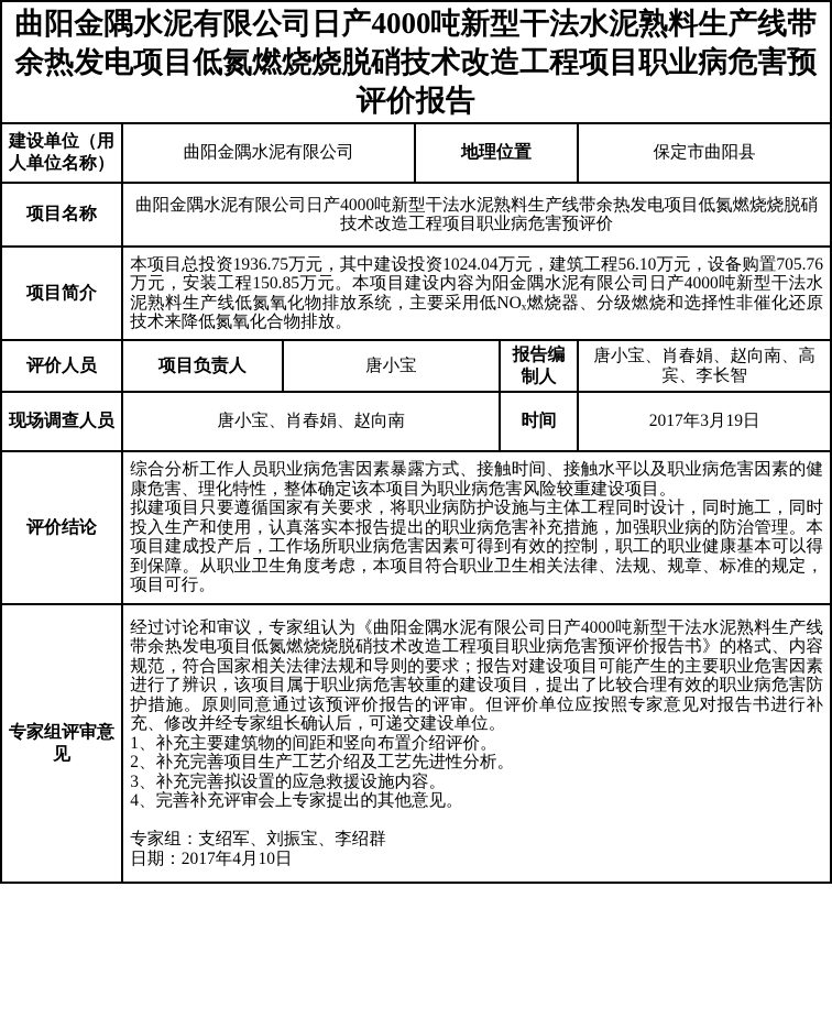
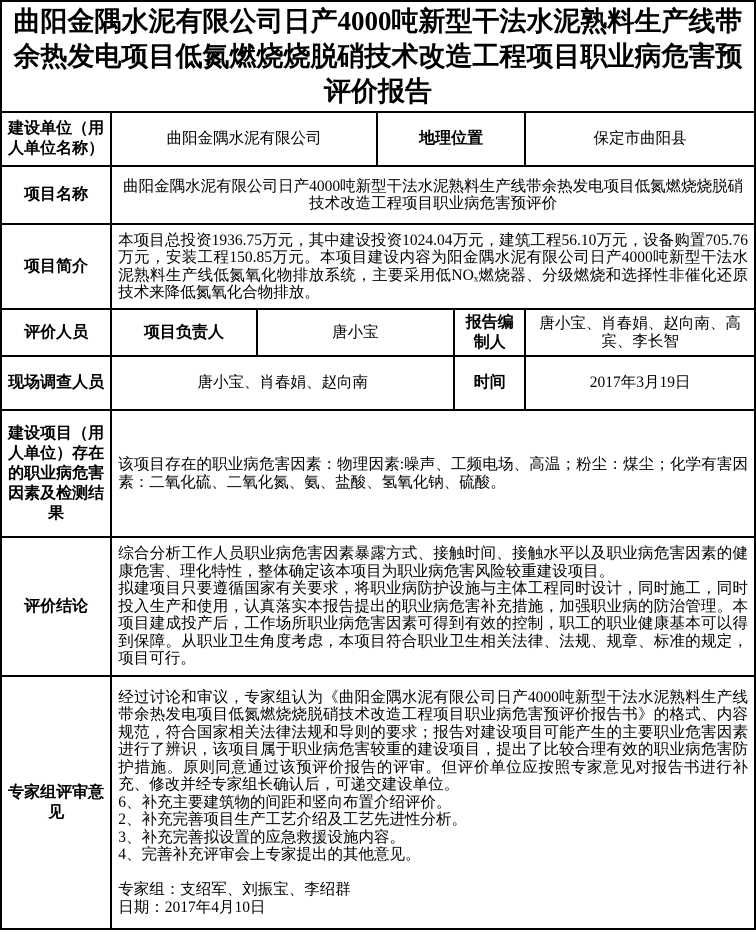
  曲阳金隅水泥有限公司日产4000吨新型干法水泥熟料生产线带余热发电项目低氮燃烧烧脱硝技术改造工程项目职业病危害预评价报告
  建设单位（用人单位名称）	曲阳金隅水泥有限公司	地理位置	保定市曲阳县
  项目名称	曲阳金隅水泥有限公司日产4000吨新型干法水泥熟料生产线带余热发电项目低氮燃烧烧脱硝技术改造工程项目职业病危害预评价
  项目简介	本项目总投资1936.75万元，其中建设投资1024.04万元，建筑工程56.10万元，设备购置705.76万元，安装工程150.85万元。本项目建设内容为阳金隅水泥有限公司日产4000吨新型干法水泥熟料生产线低氮氧化物排放系统，主要采用低NOₓ燃烧器、分级燃烧和选择性非催化还原技术来降低氮氧化合物排放。
  评价人员	项目负责人	唐小宝	报告编制人	唐小宝、肖春娟、赵向南、高宾、李长智
  现场调查人员	唐小宝、肖春娟、赵向南	时间	2017年3月19日
+ 建设项目（用人单位）存在的职业病危害因素及检测结果	该项目存在的职业病危害因素：物理因素:噪声、工频电场、高温；粉尘：煤尘；化学有害因素：二氧化硫、二氧化氮、氨、盐酸、氢氧化钠、硫酸。
  评价结论	综合分析工作人员职业病危害因素暴露方式、接触时间、接触水平以及职业病危害因素的健康危害、理化特性，整体确定该本项目为职业病危害风险较重建设项目。 拟建项目只要遵循国家有关要求，将职业病防护设施与主体工程同时设计，同时施工，同时投入生产和使用，认真落实本报告提出的职业病危害补充措施，加强职业病的防治管理。本项目建成投产后，工作场所职业病危害因素可得到有效的控制，职工的职业健康基本可以得到保障。从职业卫生角度考虑，本项目符合职业卫生相关法律、法规、规章、标准的规定，项目可行。
- 专家组评审意见	经过讨论和审议，专家组认为《曲阳金隅水泥有限公司日产4000吨新型干法水泥熟料生产线带余热发电项目低氮燃烧烧脱硝技术改造工程项目职业病危害预评价报告书》的格式、内容规范，符合国家相关法律法规和导则的要求；报告对建设项目可能产生的主要职业危害因素进行了辨识，该项目属于职业病危害较重的建设项目，提出了比较合理有效的职业病危害防护措施。原则同意通过该预评价报告的评审。但评价单位应按照专家意见对报告书进行补充、修改并经专家组长确认后，可递交建设单位。 1、补充主要建筑物的间距和竖向布置介绍评价。 2、补充完善项目生产工艺介绍及工艺先进性分析。 3、补充完善拟设置的应急救援设施内容。 4、完善补充评审会上专家提出的其他意见。 专家组：支绍军、刘振宝、李绍群 日期：2017年4月10日
+ 专家组评审意见	经过讨论和审议，专家组认为《曲阳金隅水泥有限公司日产4000吨新型干法水泥熟料生产线带余热发电项目低氮燃烧烧脱硝技术改造工程项目职业病危害预评价报告书》的格式、内容规范，符合国家相关法律法规和导则的要求；报告对建设项目可能产生的主要职业危害因素进行了辨识，该项目属于职业病危害较重的建设项目，提出了比较合理有效的职业病危害防护措施。原则同意通过该预评价报告的评审。但评价单位应按照专家意见对报告书进行补充、修改并经专家组长确认后，可递交建设单位。 6、补充主要建筑物的间距和竖向布置介绍评价。 2、补充完善项目生产工艺介绍及工艺先进性分析。 3、补充完善拟设置的应急救援设施内容。 4、完善补充评审会上专家提出的其他意见。 专家组：支绍军、刘振宝、李绍群 日期：2017年4月10日
